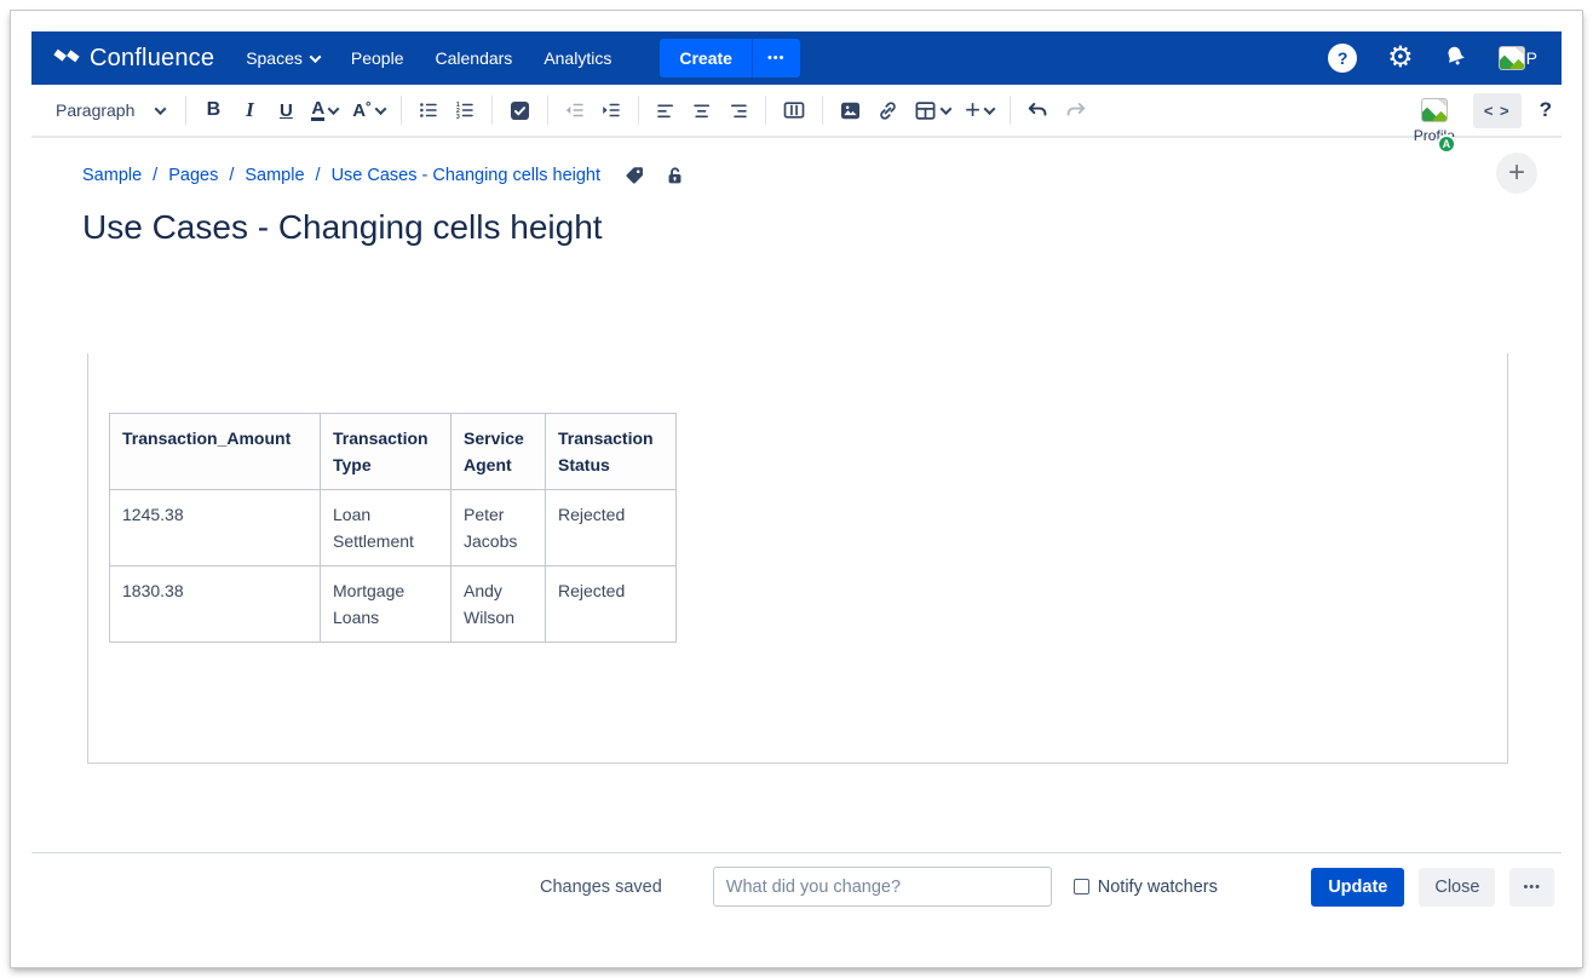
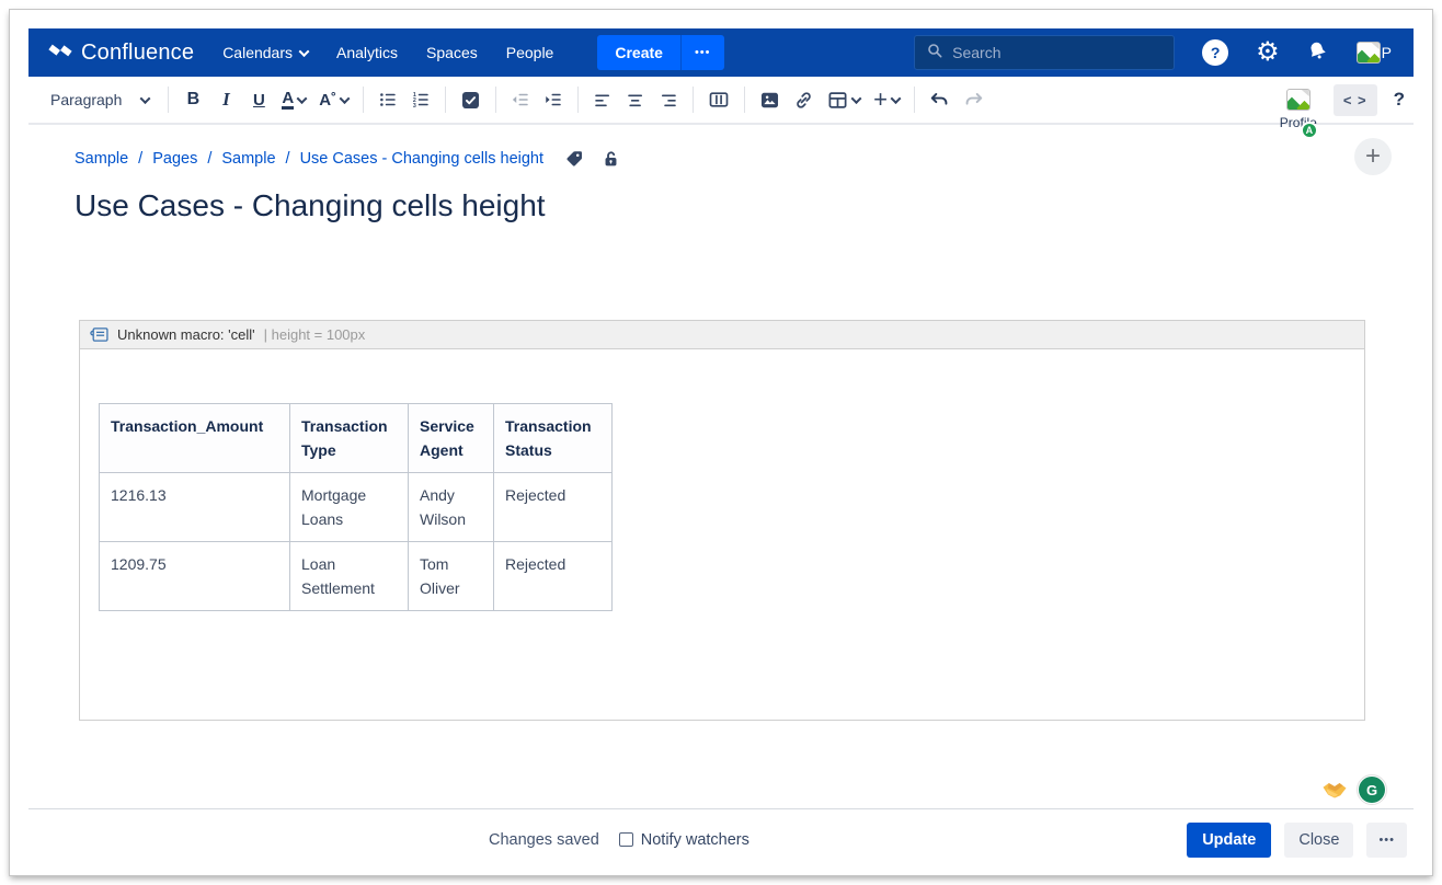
  Confluence
- Spaces
+ Calendars
- People
+ Analytics
- Calendars
+ Spaces
- Analytics
+ People
  Create
  •••
+ Search
  ?
  ⚙
  P
  Paragraph
  B
  I
  U
  A
  A˚
  +
  A
  < >
  ?
  Sample
  /
  Pages
  /
  Sample
  /
  Use Cases - Changing cells height
  +
  Use Cases - Changing cells height
+ Unknown macro: 'cell'
+ | height = 100px
  Transaction_Amount	Transaction Type	Service Agent	Transaction Status
- 1245.38	Loan Settlement	Peter Jacobs	Rejected
- 1830.38	Mortgage Loans	Andy Wilson	Rejected
+ 1216.13	Mortgage Loans	Andy Wilson	Rejected
+ 1209.75	Loan Settlement	Tom Oliver	Rejected
+ G
  Changes saved
- What did you change?
  Notify watchers
  Update
  Close
  •••
